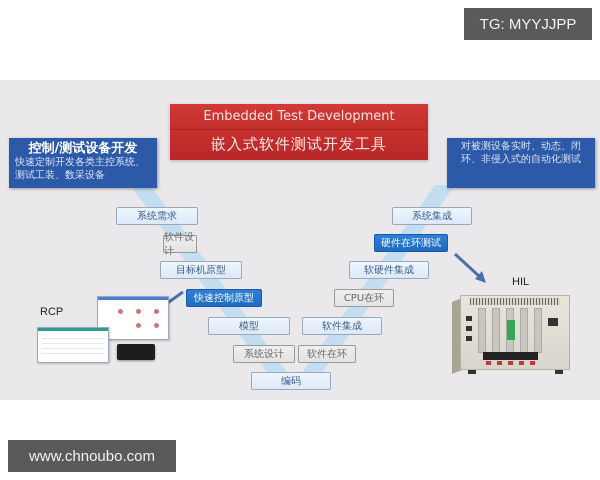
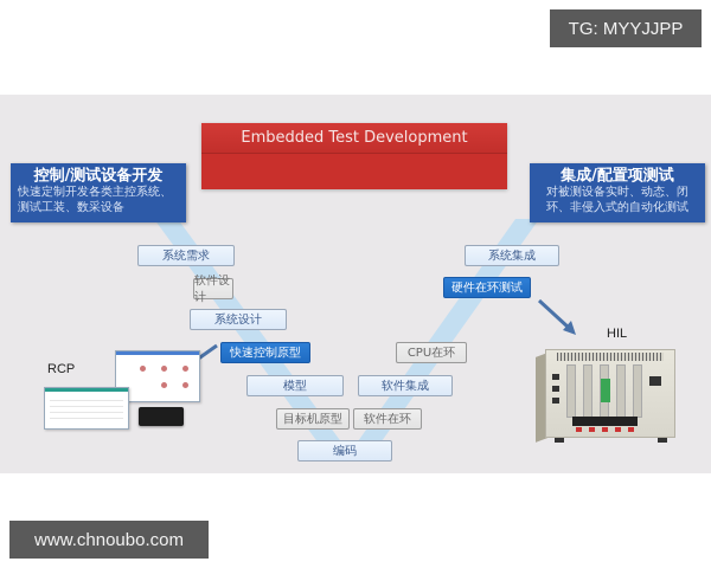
  TG: MYYJJPP
  Embedded Test Development
- 嵌入式软件测试开发工具
  控制/测试设备开发
  快速定制开发各类主控系统、测试工装、数采设备
+ 集成/配置项测试
  对被测设备实时、动态、闭环、非侵入式的自动化测试
  系统需求
  软件设计
- 目标机原型
+ 系统设计
  快速控制原型
  模型
- 系统设计
+ 目标机原型
  编码
  软件在环
  软件集成
  CPU在环
- 软硬件集成
  硬件在环测试
  系统集成
  RCP
  HIL
  www.chnoubo.com
